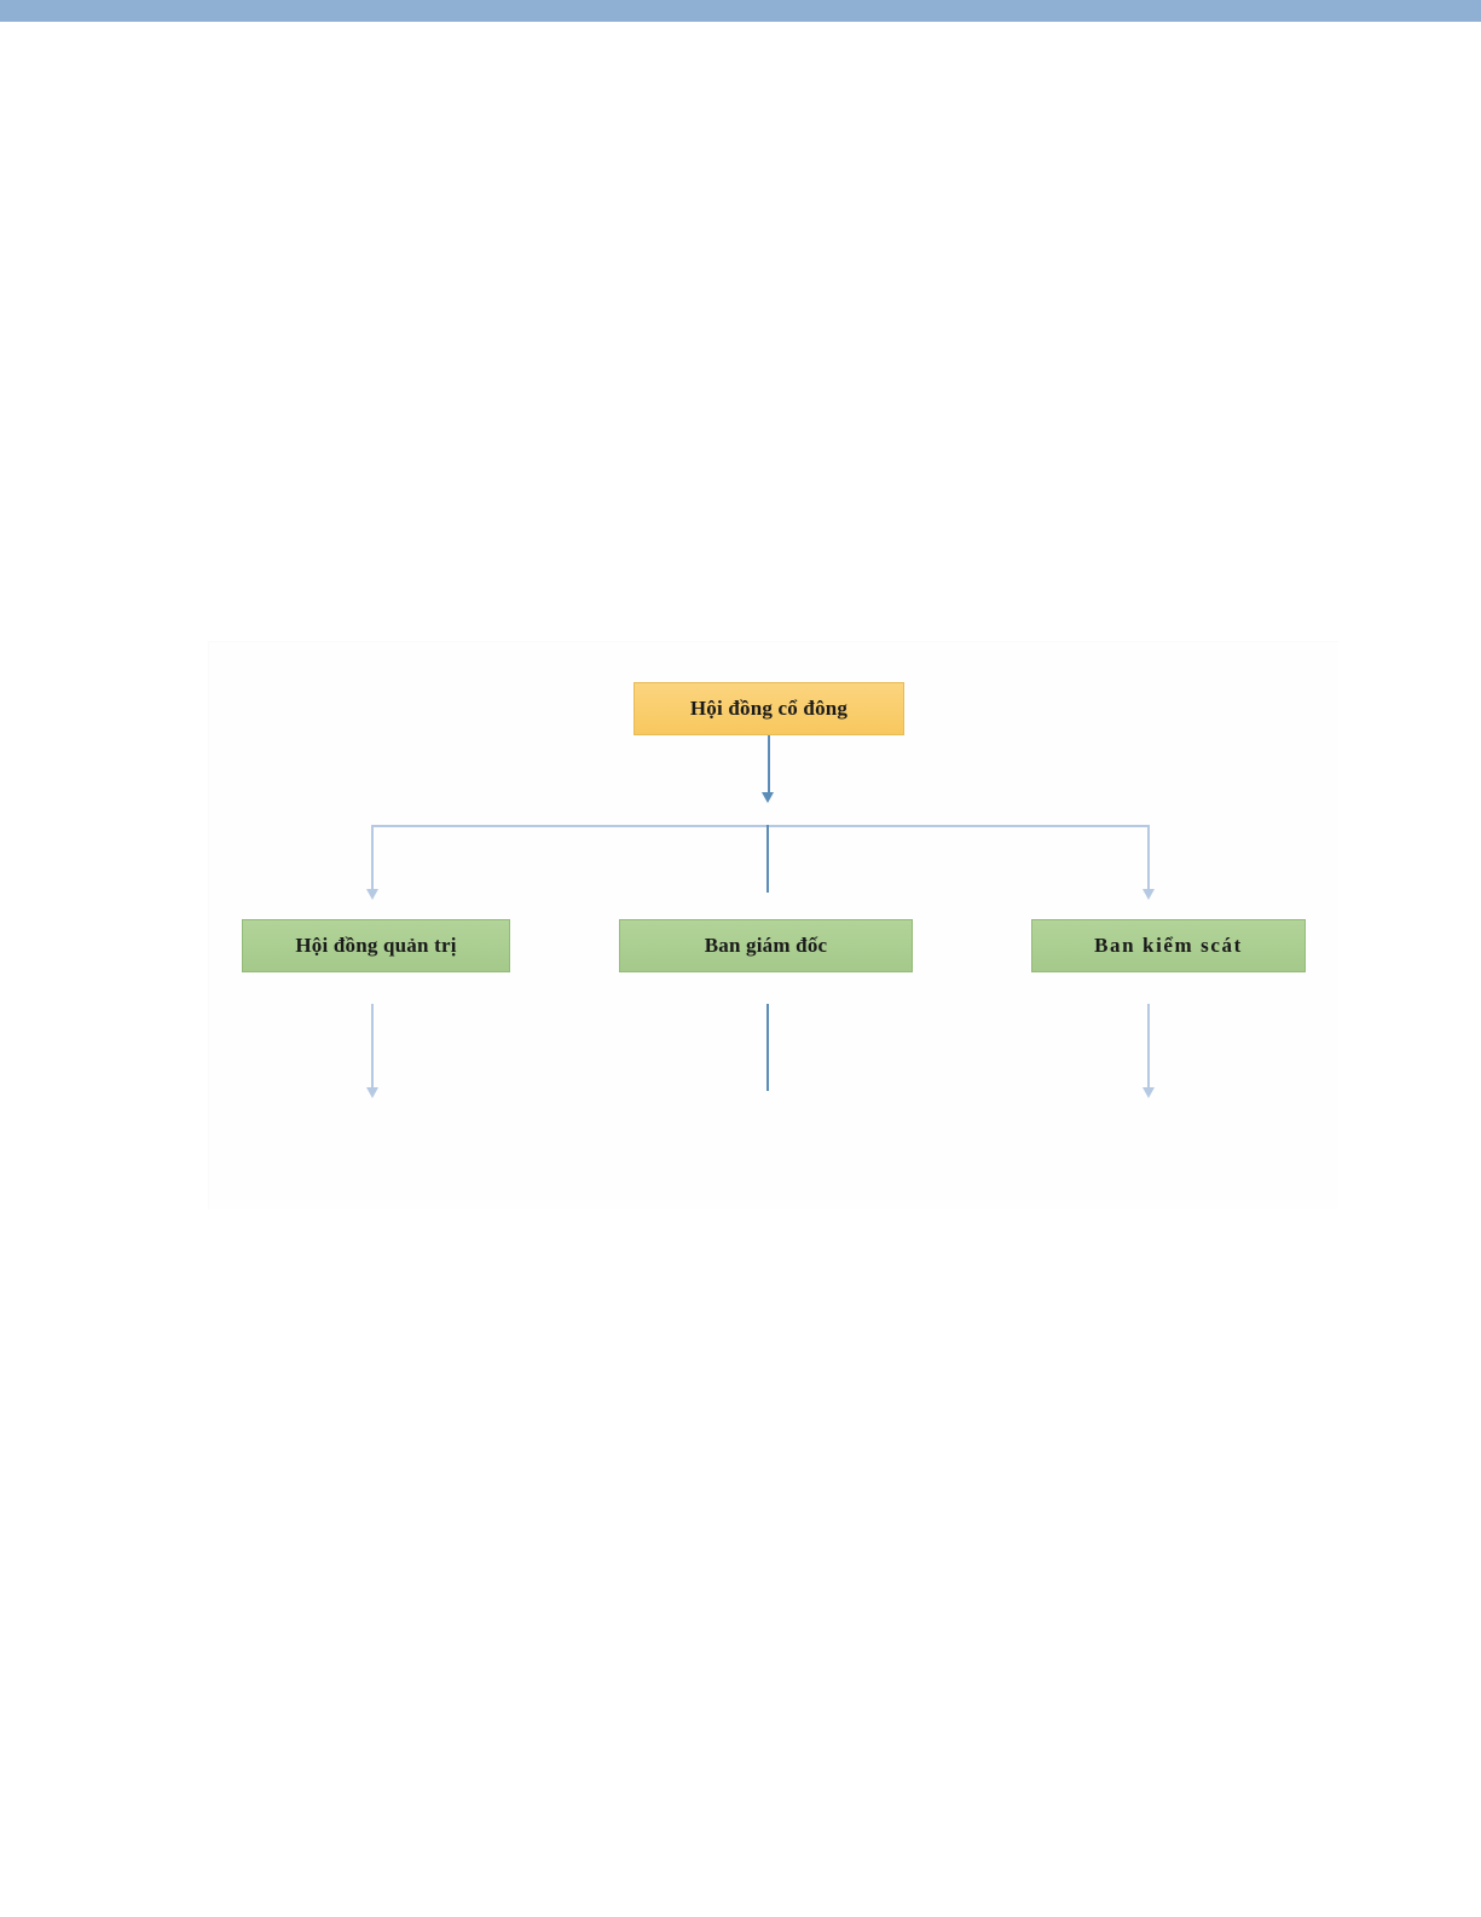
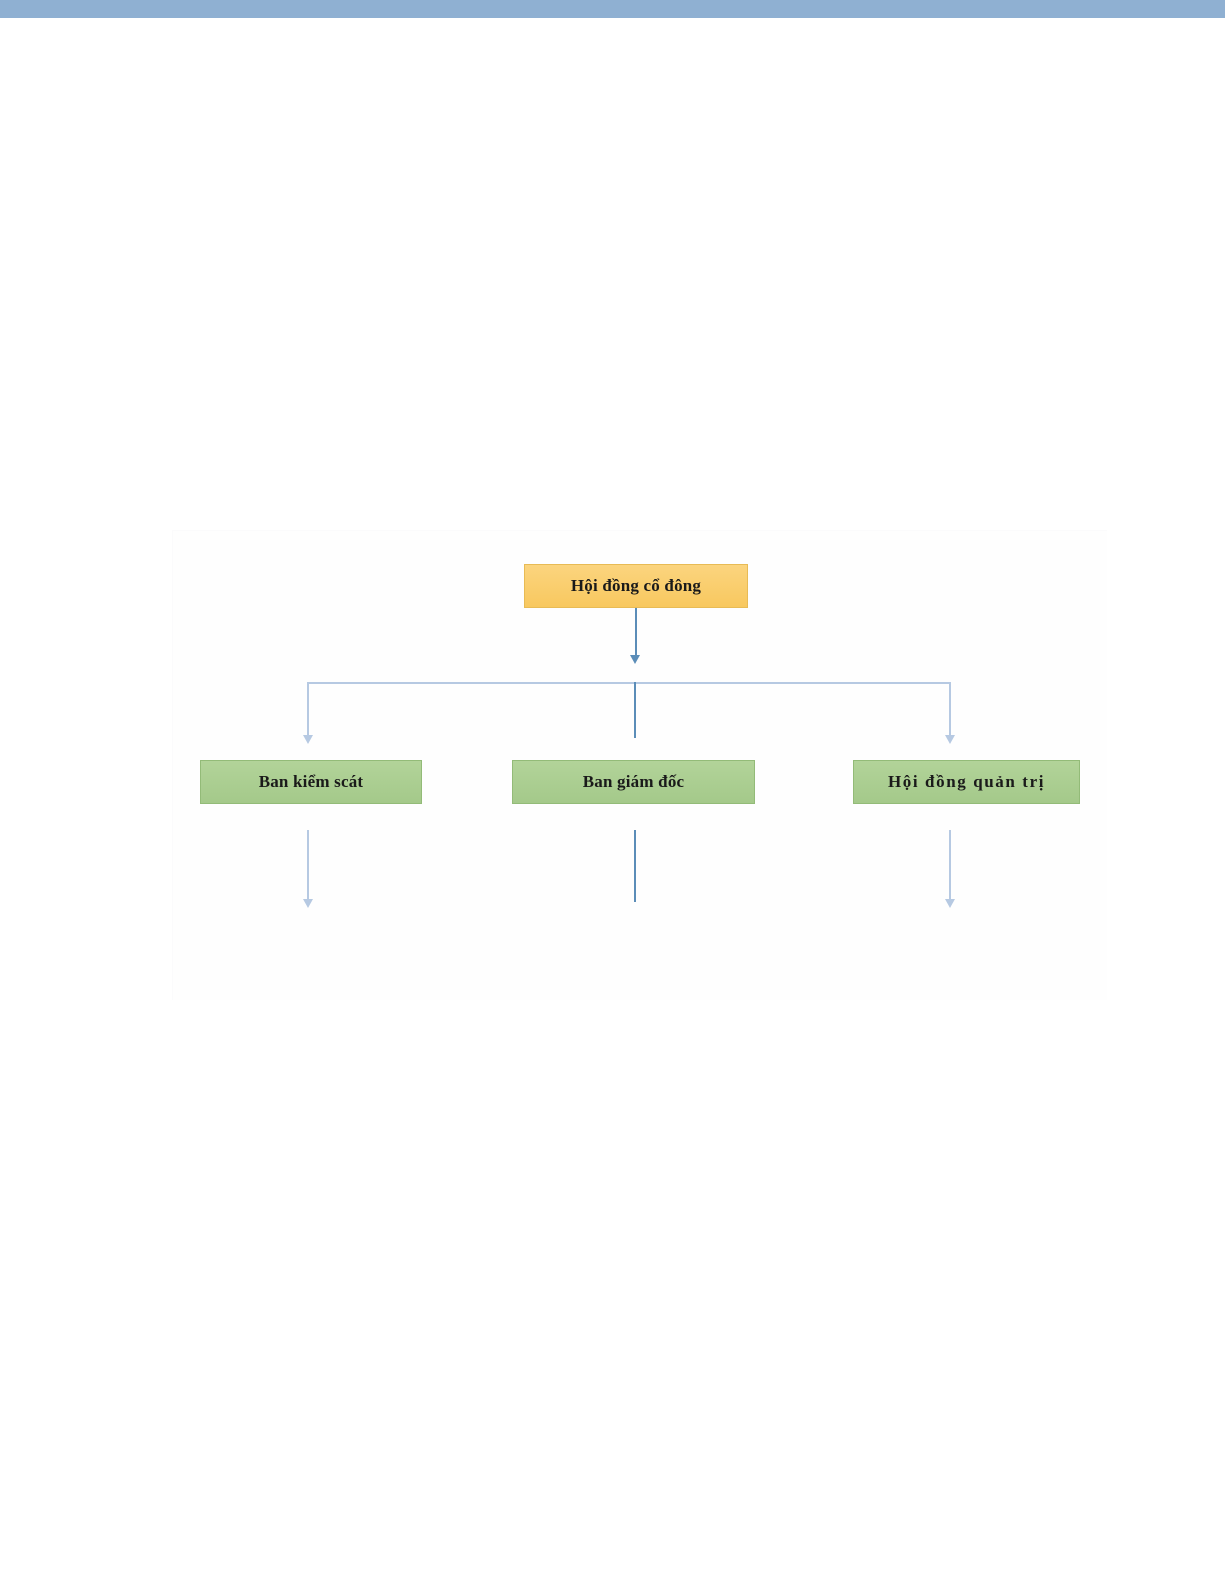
  Hội đồng cổ đông
- Hội đồng quản trị
+ Ban kiểm scát
  Ban giám đốc
- Ban kiểm scát
+ Hội đồng quản trị
